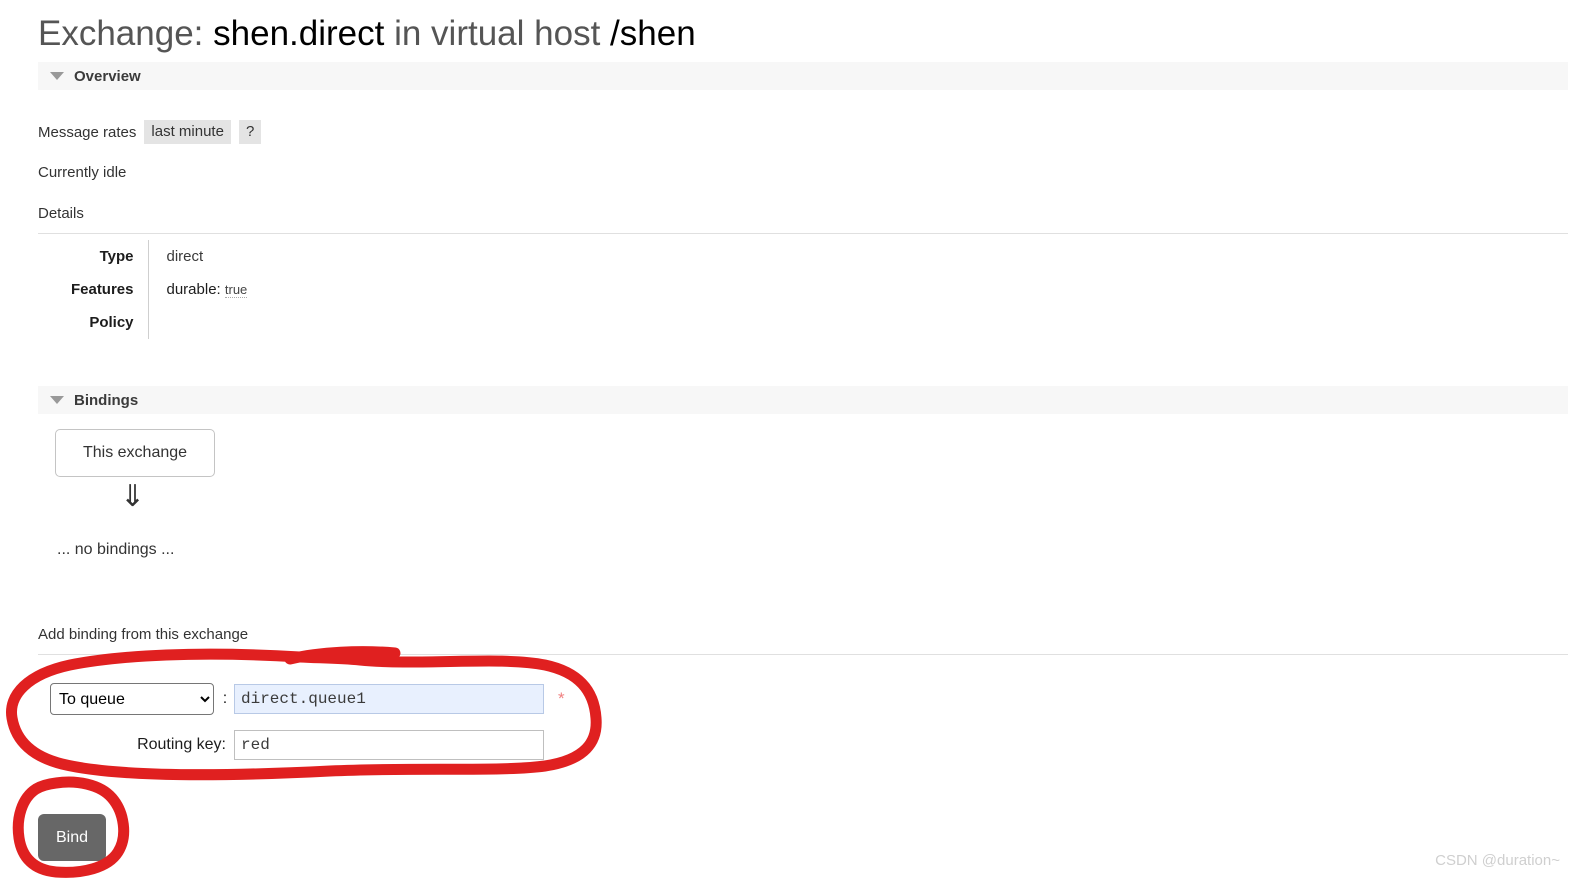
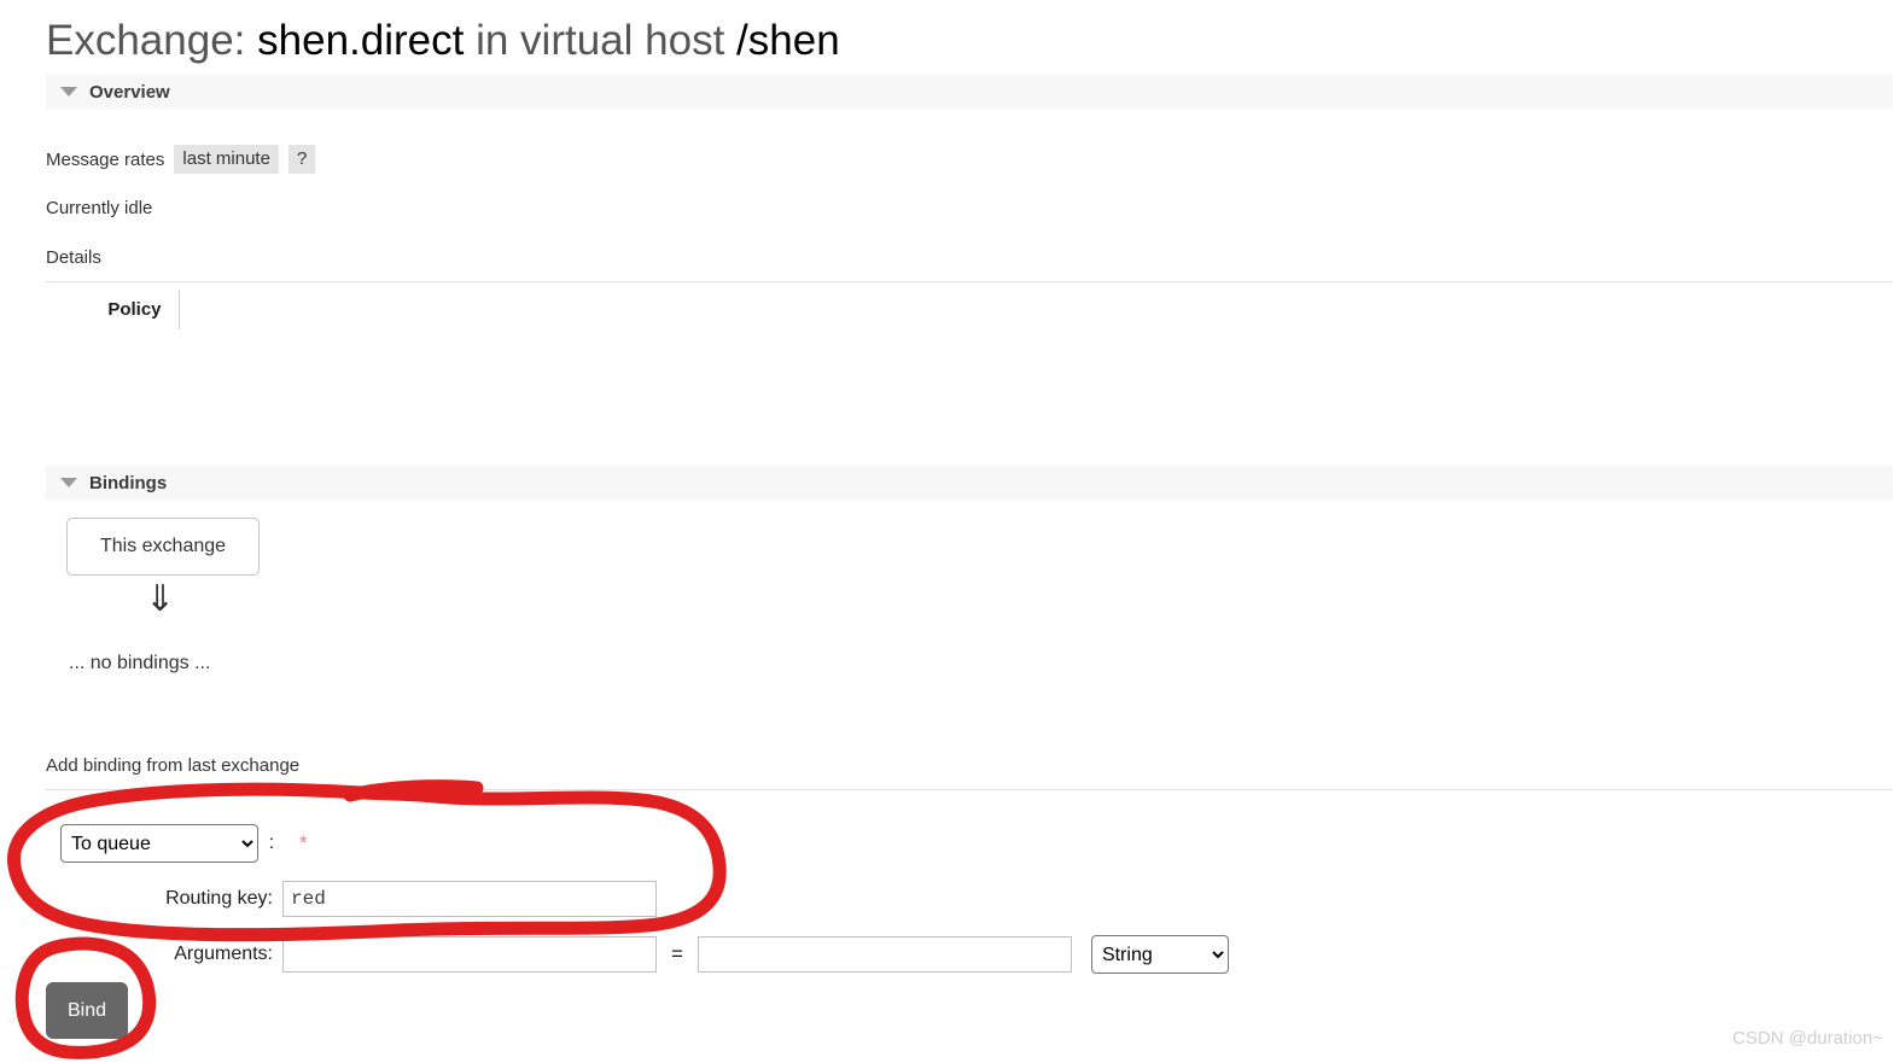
  Exchange: shen.direct in virtual host /shen
  Overview
  Message rates
  last minute
  ?
  Currently idle
  Details
- Type	direct
- Features	durable: true
  Policy
  Bindings
  This exchange
  ⇓
  ... no bindings ...
- Add binding from this exchange
+ Add binding from last exchange
  To queue
  :
- direct.queue1
  *
  Routing key:
  red
+ Arguments:
+ =
+ String
  Bind
  CSDN @duration~
